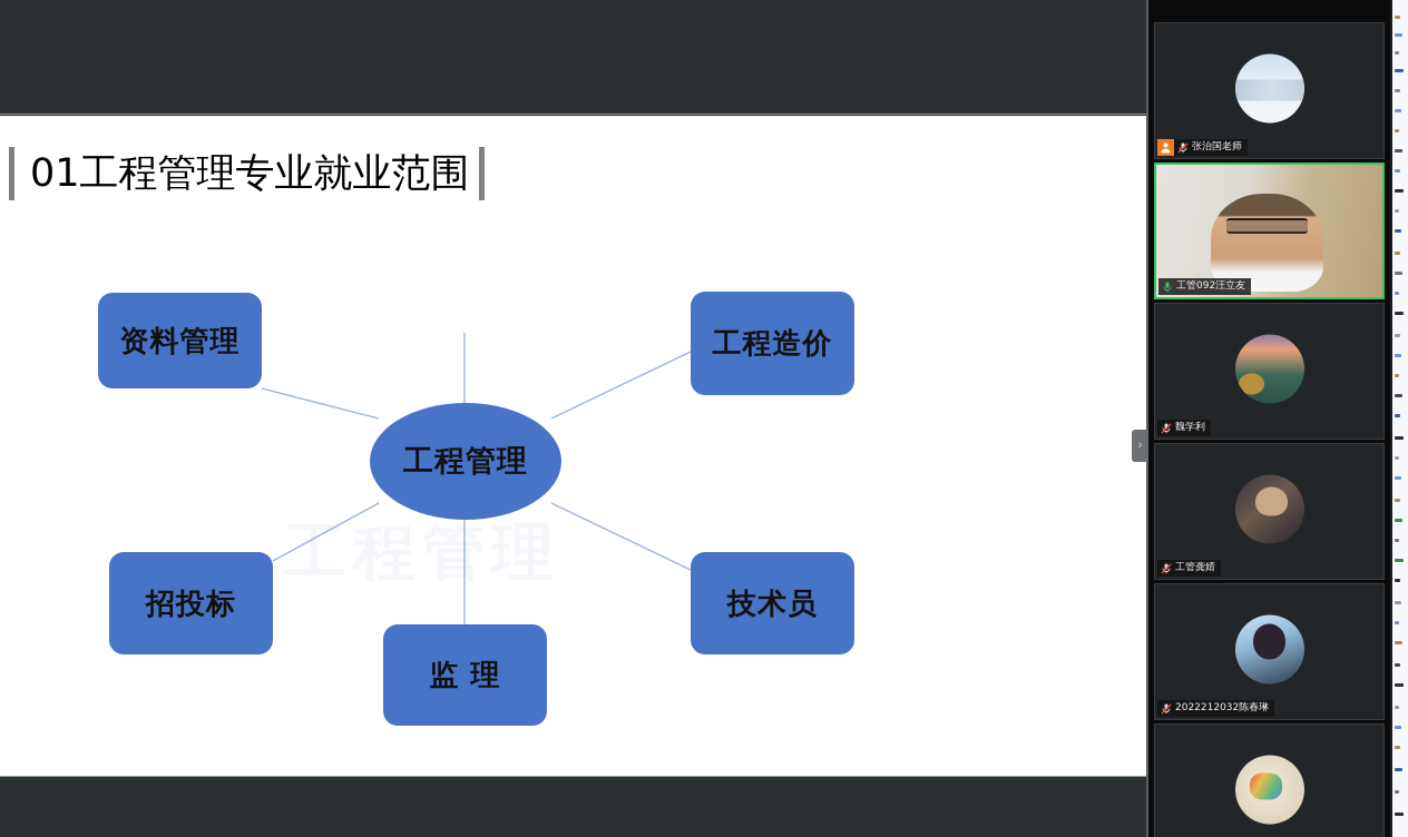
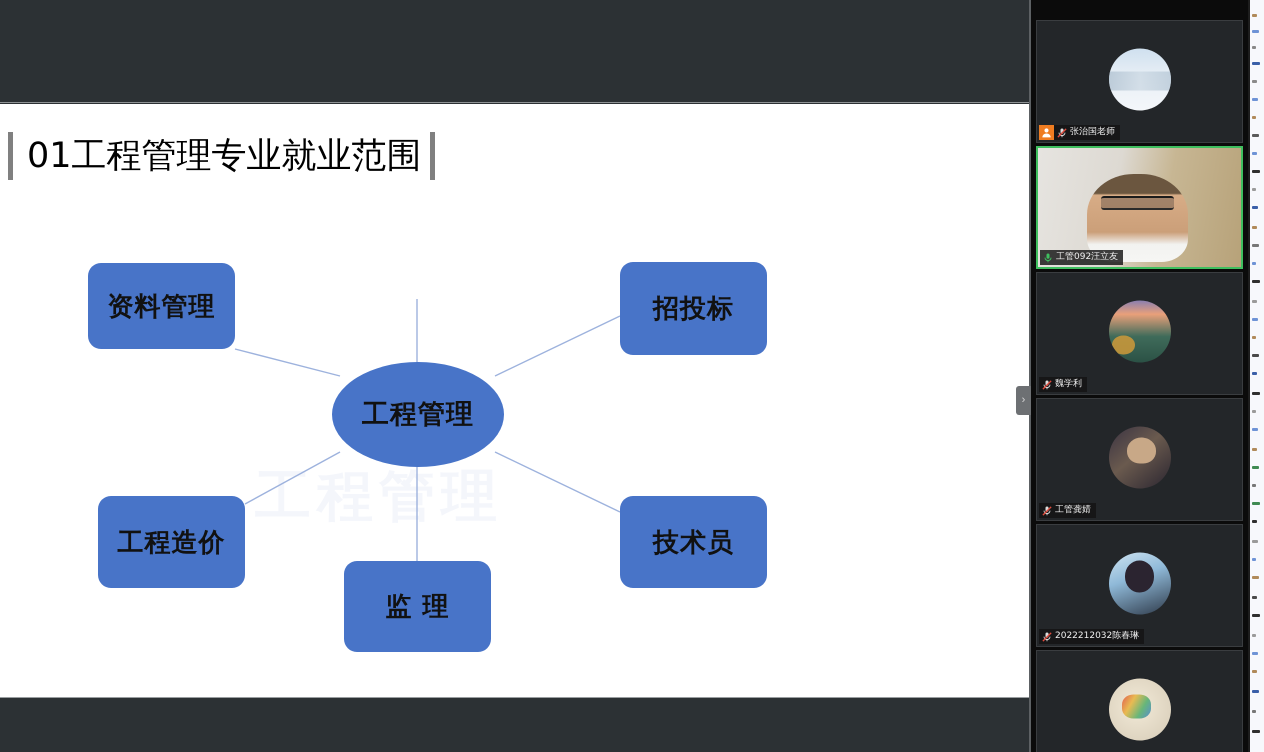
  工程管理
  01工程管理专业就业范围
- 工程造价
+ 招投标
  技术员
  监 理
- 招投标
+ 工程造价
  资料管理
  工程管理
  张治国老师
  工管092汪立友
  魏学利
  工管龚婧
  2022212032陈春琳
  ›
